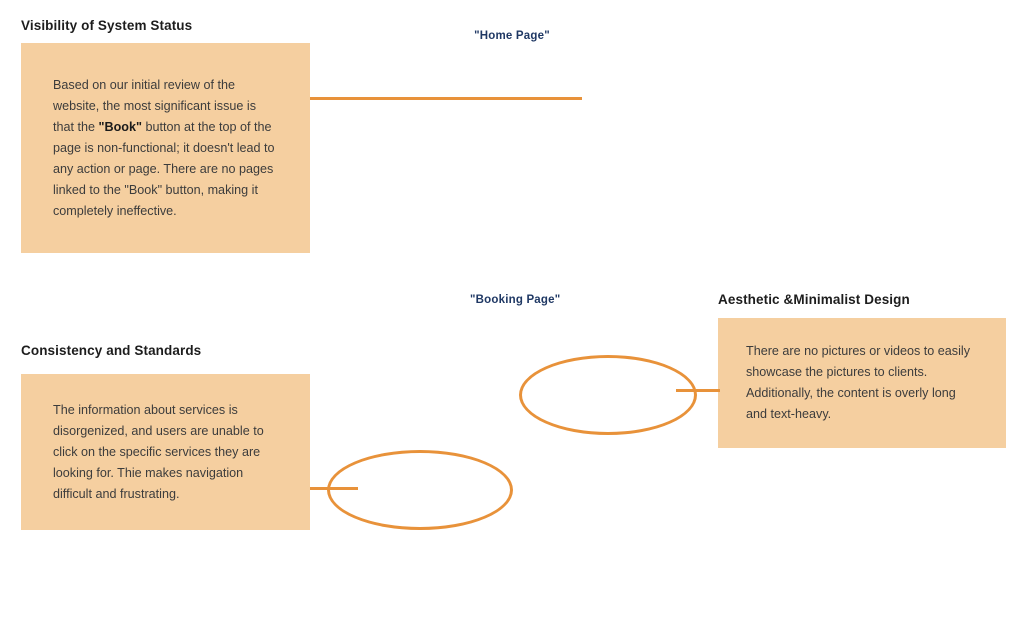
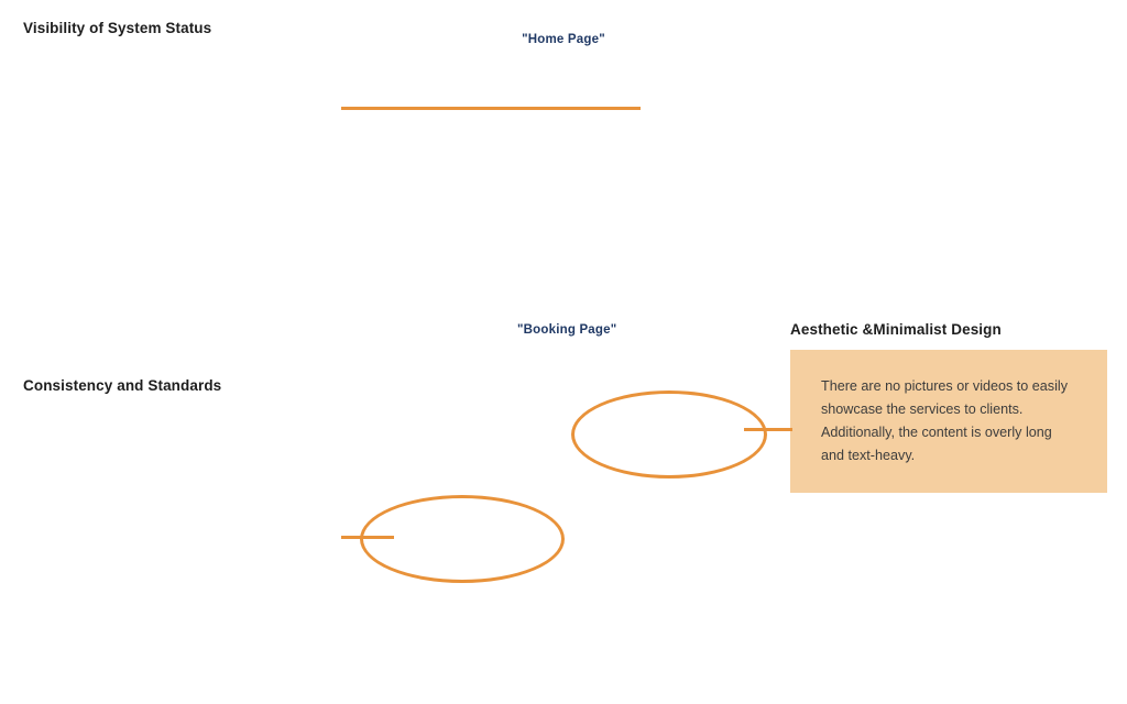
  Visibility of System Status
- Based on our initial review of the website, the most significant issue is that the "Book" button at the top of the page is non-functional; it doesn't lead to any action or page. There are no pages linked to the "Book" button, making it completely ineffective.
  Consistency and Standards
- The information about services is disorgenized, and users are unable to click on the specific services they are looking for. Thie makes navigation difficult and frustrating.
  Aesthetic &Minimalist Design
- There are no pictures or videos to easily showcase the pictures to clients. Additionally, the content is overly long and text-heavy.
+ There are no pictures or videos to easily showcase the services to clients. Additionally, the content is overly long and text-heavy.
  "Home Page"
  "Booking Page"
